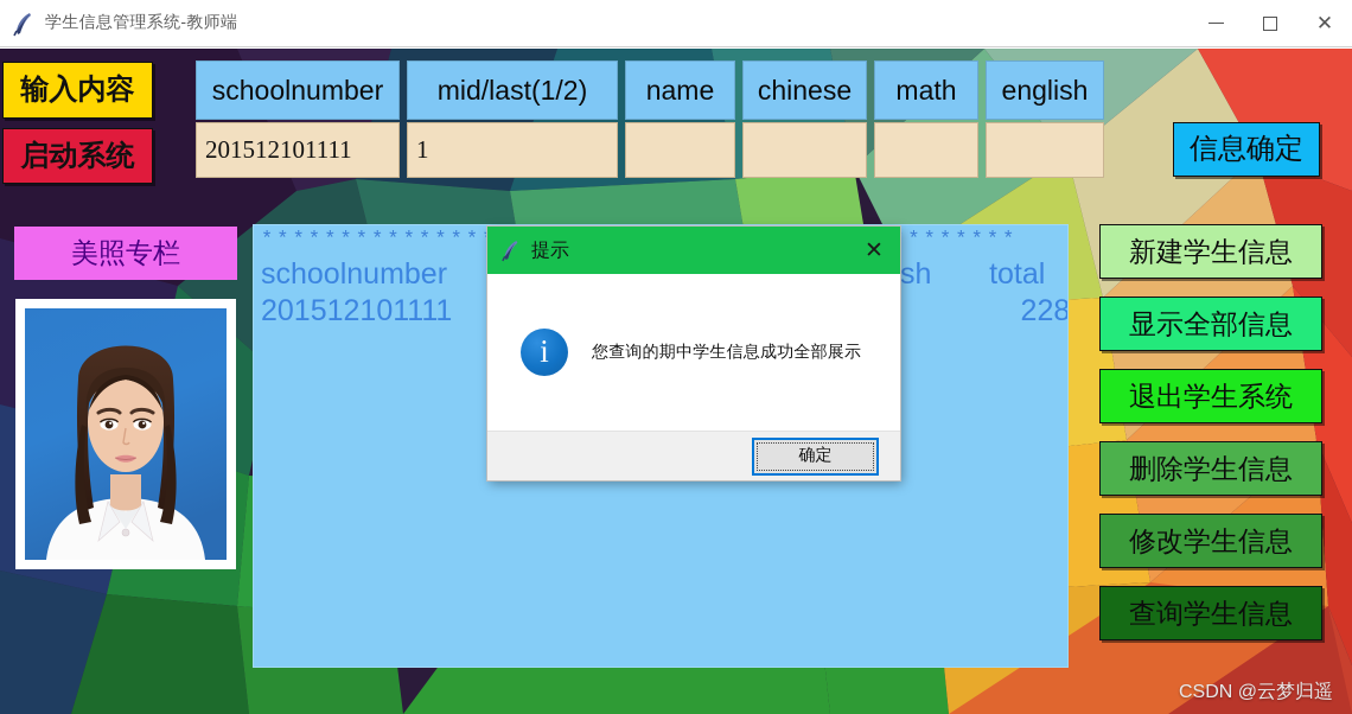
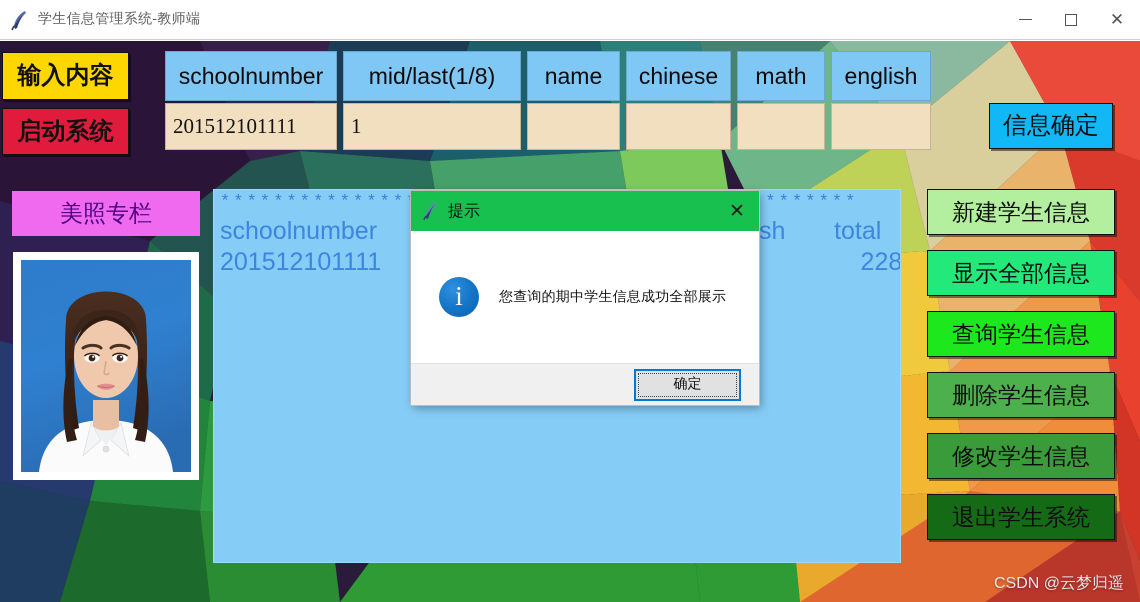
  学生信息管理系统-教师端
  ✕
  输入内容
  启动系统
  schoolnumber
  201512101111
- mid/last(1/2)
+ mid/last(1/8)
  1
  name
  chinese
  math
  english
  信息确定
  美照专栏
  schoolnumber sh total
  201512101111 228
  新建学生信息
  显示全部信息
- 退出学生系统
+ 查询学生信息
  删除学生信息
  修改学生信息
- 查询学生信息
+ 退出学生系统
  提示
  ✕
  i
  您查询的期中学生信息成功全部展示
  确定
  CSDN @云梦归遥
